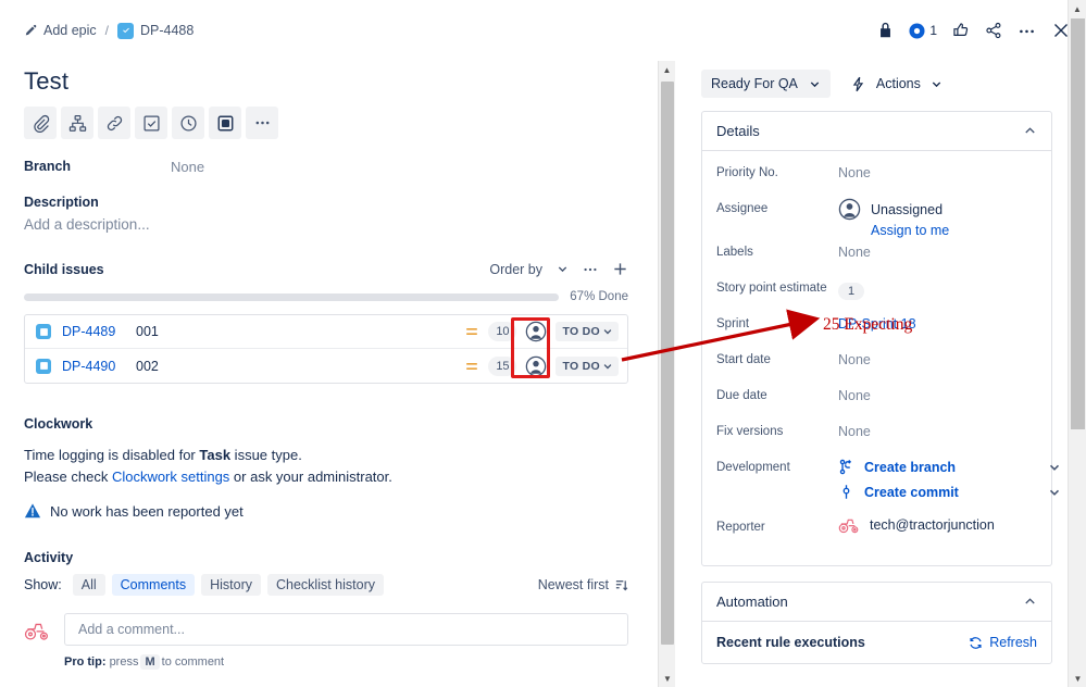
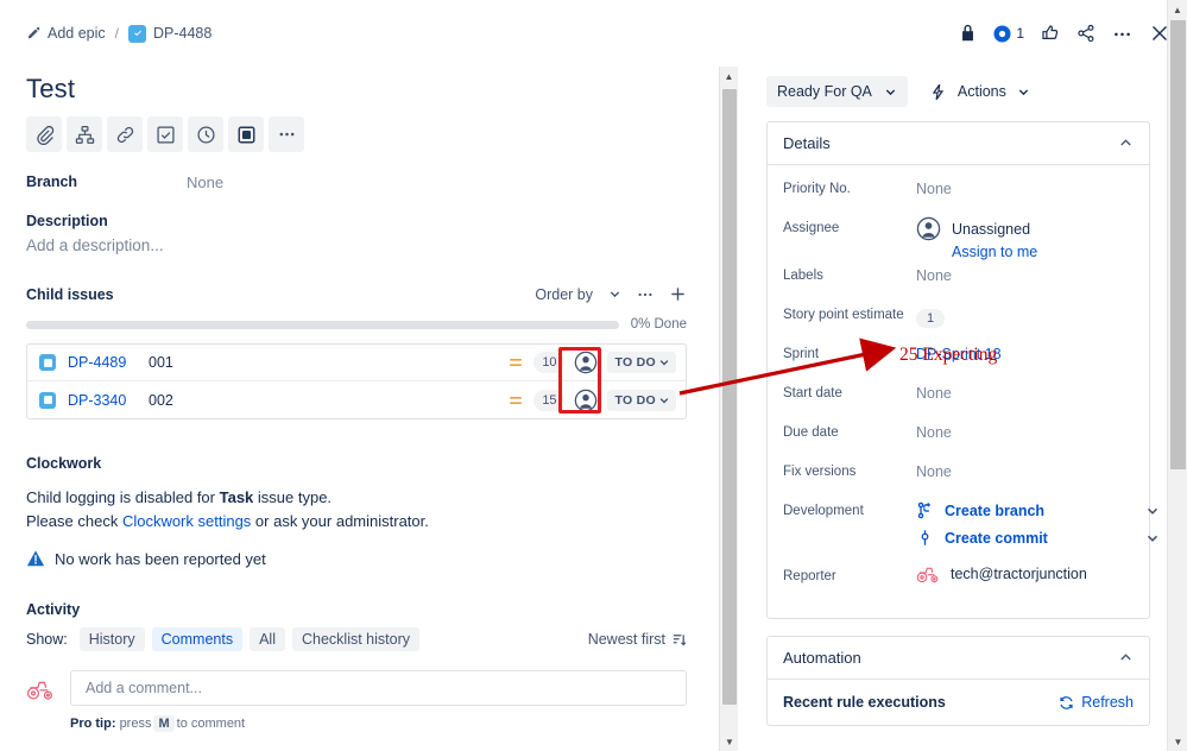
  Add epic
  /
  DP-4488
  1
  Test
  Branch
  None
  Description
  Add a description...
  Child issues
  Order by
- 67% Done
+ 0% Done
  DP-4489
  001
  10
  TO DO
- DP-4490
+ DP-3340
  002
  15
  TO DO
  Clockwork
- Time logging is disabled for Task issue type.
+ Child logging is disabled for Task issue type.
  Please check Clockwork settings or ask your administrator.
  No work has been reported yet
  Activity
  Show:
- All
+ History
  Comments
- History
+ All
  Checklist history
  Newest first
  Add a comment...
  Pro tip: press M to comment
  ▲
  ▼
  Ready For QA
  Actions
  Details
  Priority No.
  None
  Assignee
  Unassigned
  Assign to me
  Labels
  None
  Story point estimate
  1
  Sprint
  DP-Sprint 18
  Start date
  None
  Due date
  None
  Fix versions
  None
  Development
  Create branch
  Create commit
  Reporter
  tech@tractorjunction
  Automation
  Recent rule executions
  Refresh
  ▲
  ▼
  25 Expecting
